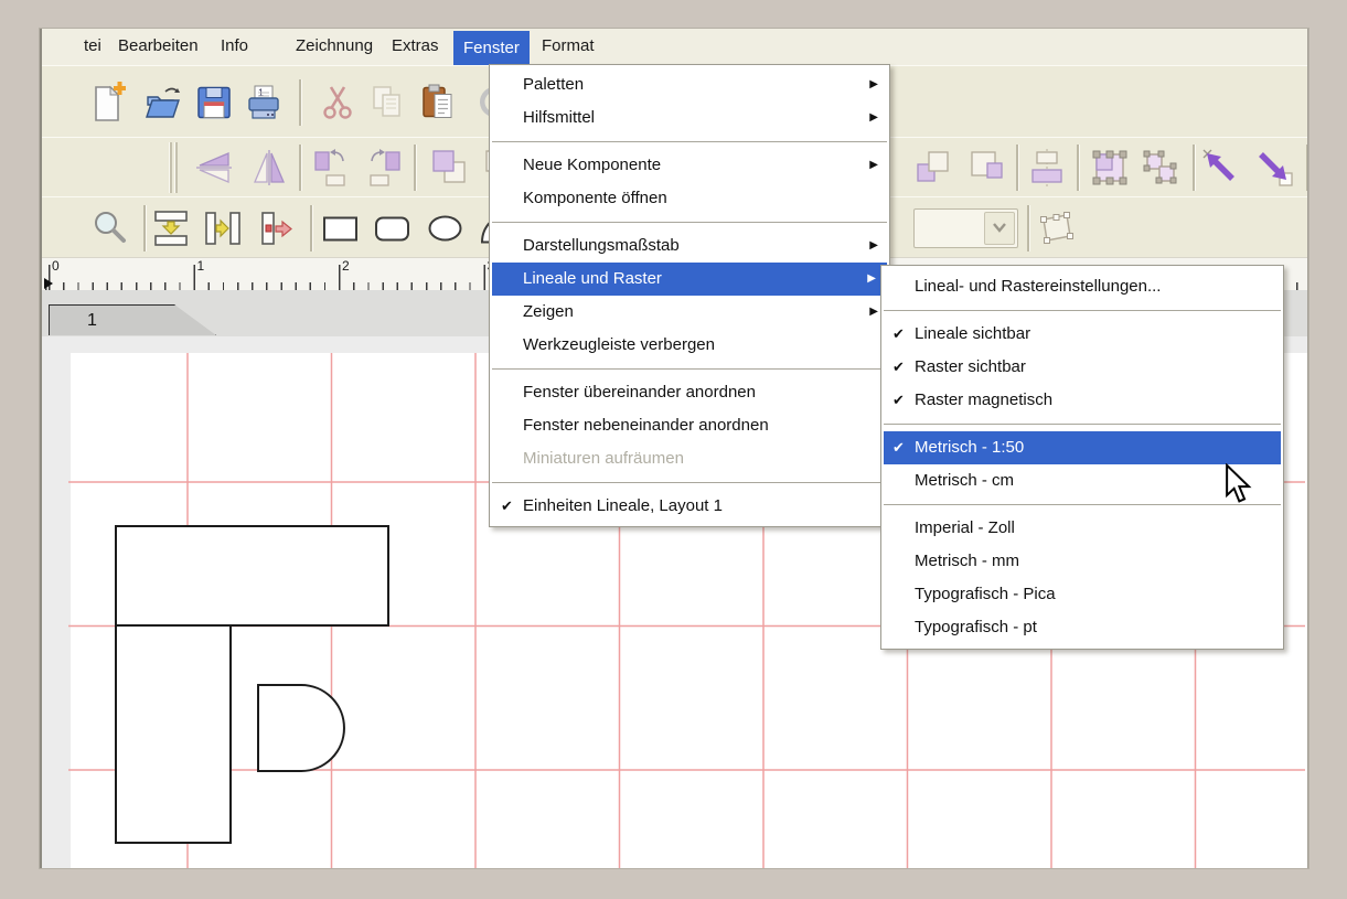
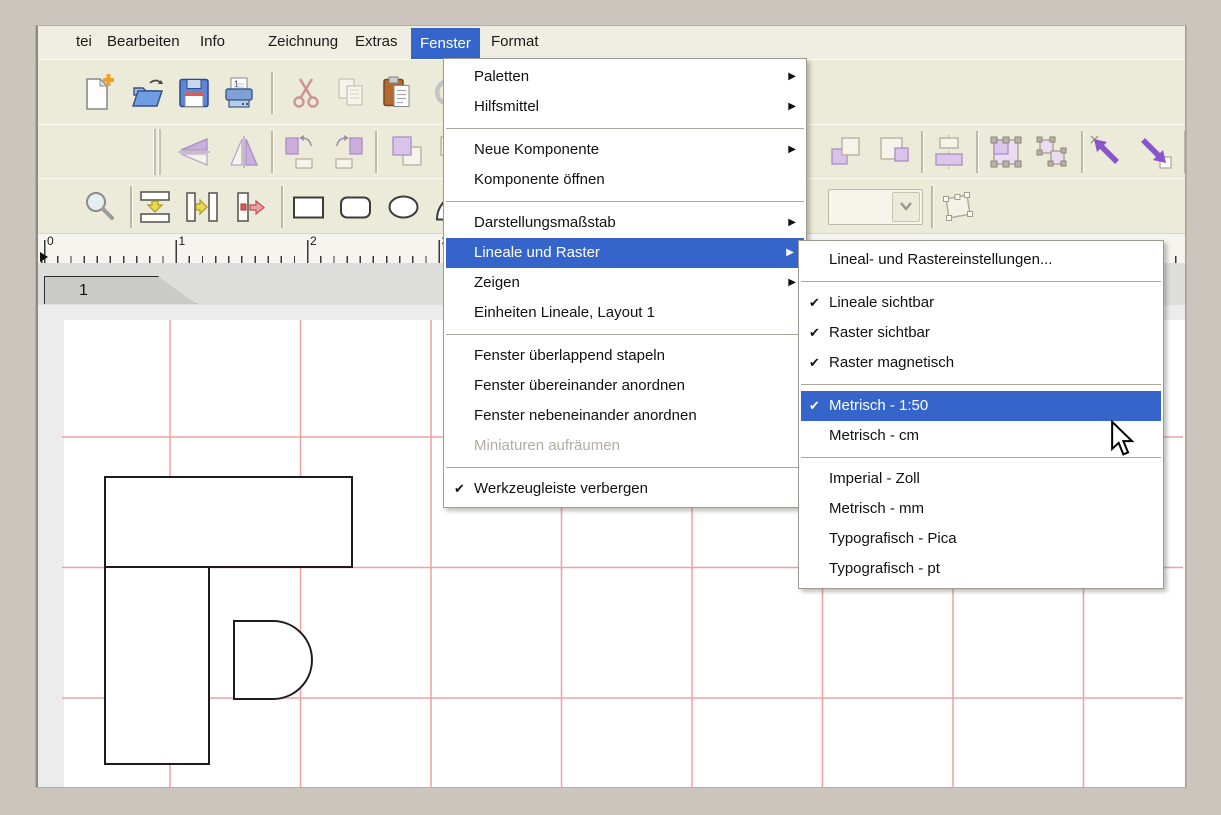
  tei
  Bearbeiten
  Info
  Zeichnung
  Extras
  Fenster
  Format
  0
  1
  2
  1
  Paletten
  ▶
  Hilfsmittel
  ▶
  Neue Komponente
  ▶
  Komponente öffnen
  Darstellungsmaßstab
  ▶
  Lineale und Raster
  ▶
  Zeigen
  ▶
- Werkzeugleiste verbergen
+ Einheiten Lineale, Layout 1
+ Fenster überlappend stapeln
  Fenster übereinander anordnen
  Fenster nebeneinander anordnen
  Miniaturen aufräumen
  ✔
- Einheiten Lineale, Layout 1
+ Werkzeugleiste verbergen
  Lineal- und Rastereinstellungen...
  ✔
  Lineale sichtbar
  ✔
  Raster sichtbar
  ✔
  Raster magnetisch
  ✔
  Metrisch - 1:50
  Metrisch - cm
  Imperial - Zoll
  Metrisch - mm
  Typografisch - Pica
  Typografisch - pt
